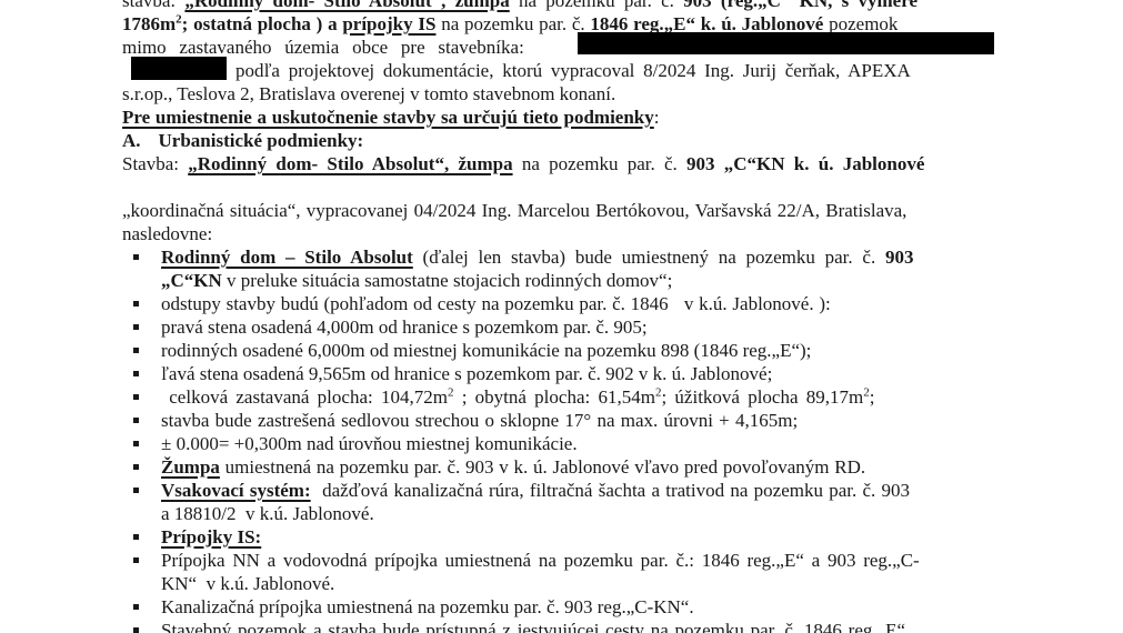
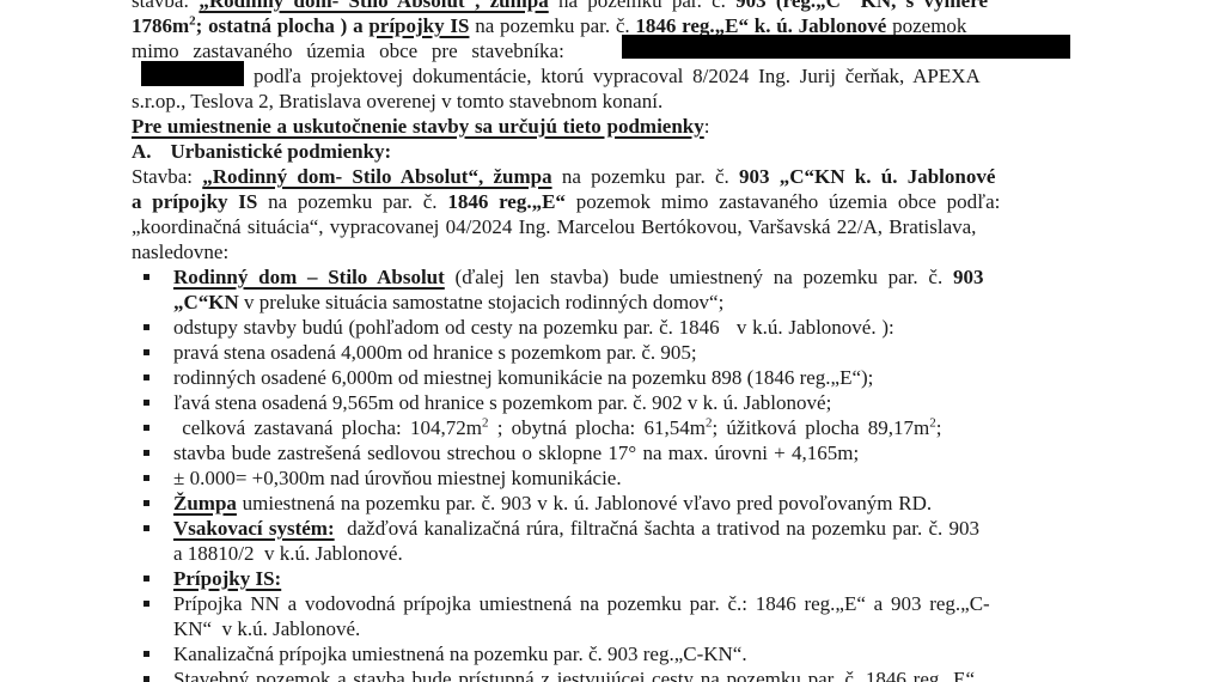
  stavba: „Rodinný dom- Stilo Absolut“, žumpa na pozemku par. č. 903 (reg.„C“ KN, s výmere
  1786m2; ostatná plocha ) a prípojky IS na pozemku par. č. 1846 reg.„E“ k. ú. Jablonové pozemok
  mimo zastavaného územia obce pre stavebníka:
  podľa projektovej dokumentácie, ktorú vypracoval 8/2024 Ing. Jurij čerňak, APEXA
  s.r.op., Teslova 2, Bratislava overenej v tomto stavebnom konaní.
  Pre umiestnenie a uskutočnenie stavby sa určujú tieto podmienky:
  A. Urbanistické podmienky:
  Stavba: „Rodinný dom- Stilo Absolut“, žumpa na pozemku par. č. 903 „C“KN k. ú. Jablonové
+ a prípojky IS na pozemku par. č. 1846 reg.„E“ pozemok mimo zastavaného územia obce podľa:
  „koordinačná situácia“, vypracovanej 04/2024 Ing. Marcelou Bertókovou, Varšavská 22/A, Bratislava,
  nasledovne:
  Rodinný dom – Stilo Absolut (ďalej len stavba) bude umiestnený na pozemku par. č. 903
  „C“KN v preluke situácia samostatne stojacich rodinných domov“;
  odstupy stavby budú (pohľadom od cesty na pozemku par. č. 1846 v k.ú. Jablonové. ):
  pravá stena osadená 4,000m od hranice s pozemkom par. č. 905;
  rodinných osadené 6,000m od miestnej komunikácie na pozemku 898 (1846 reg.„E“);
  ľavá stena osadená 9,565m od hranice s pozemkom par. č. 902 v k. ú. Jablonové;
  celková zastavaná plocha: 104,72m2 ; obytná plocha: 61,54m2; úžitková plocha 89,17m2;
  stavba bude zastrešená sedlovou strechou o sklopne 17° na max. úrovni + 4,165m;
  ± 0.000= +0,300m nad úrovňou miestnej komunikácie.
  Žumpa umiestnená na pozemku par. č. 903 v k. ú. Jablonové vľavo pred povoľovaným RD.
  Vsakovací systém: dažďová kanalizačná rúra, filtračná šachta a trativod na pozemku par. č. 903
  a 18810/2 v k.ú. Jablonové.
  Prípojky IS:
  Prípojka NN a vodovodná prípojka umiestnená na pozemku par. č.: 1846 reg.„E“ a 903 reg.„C-
  KN“ v k.ú. Jablonové.
  Kanalizačná prípojka umiestnená na pozemku par. č. 903 reg.„C-KN“.
  Stavebný pozemok a stavba bude prístupná z jestvujúcej cesty na pozemku par. č. 1846 reg.„E“
